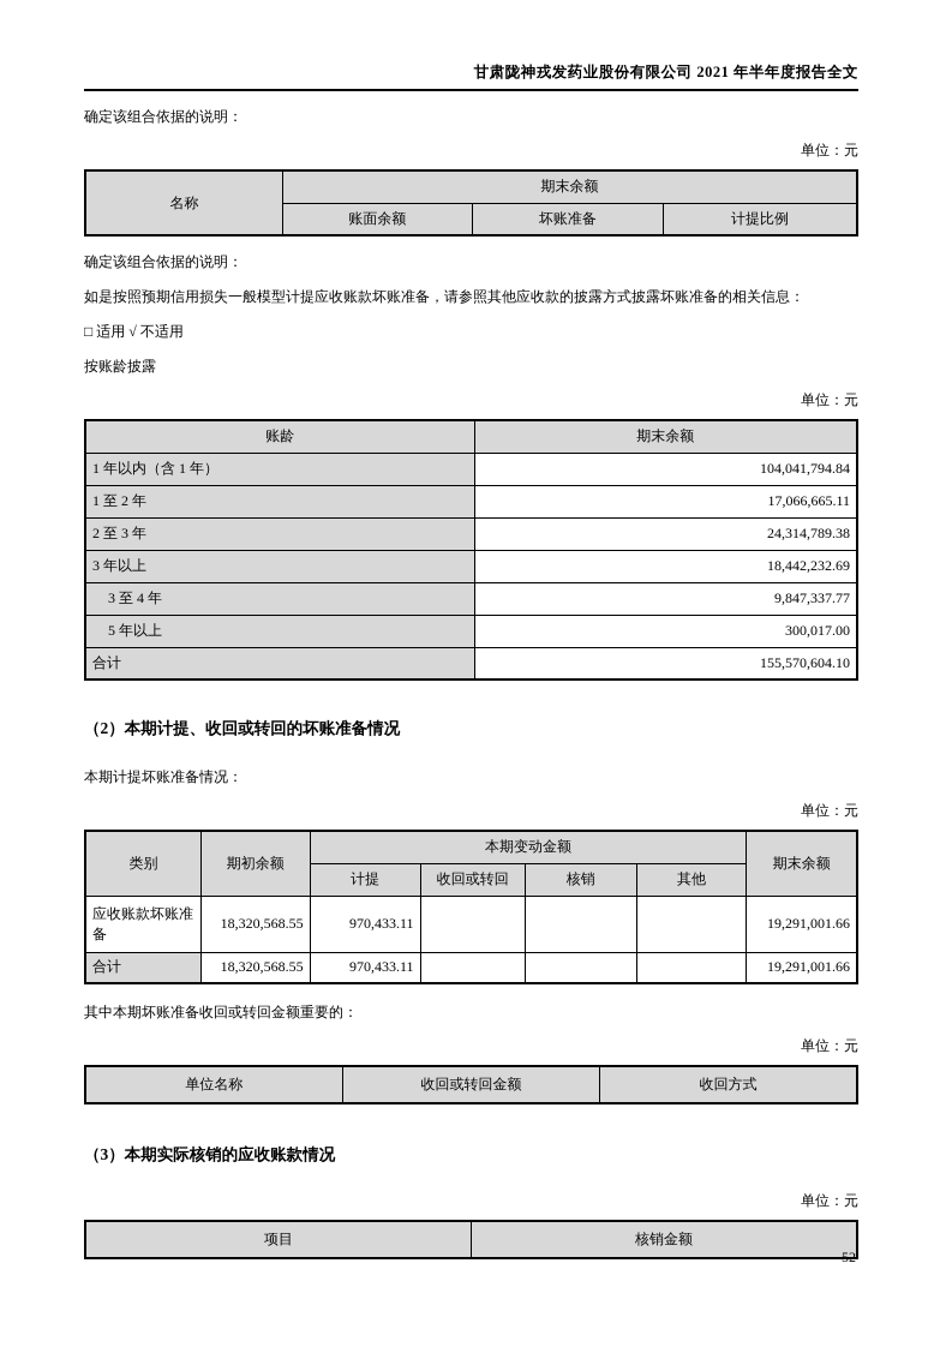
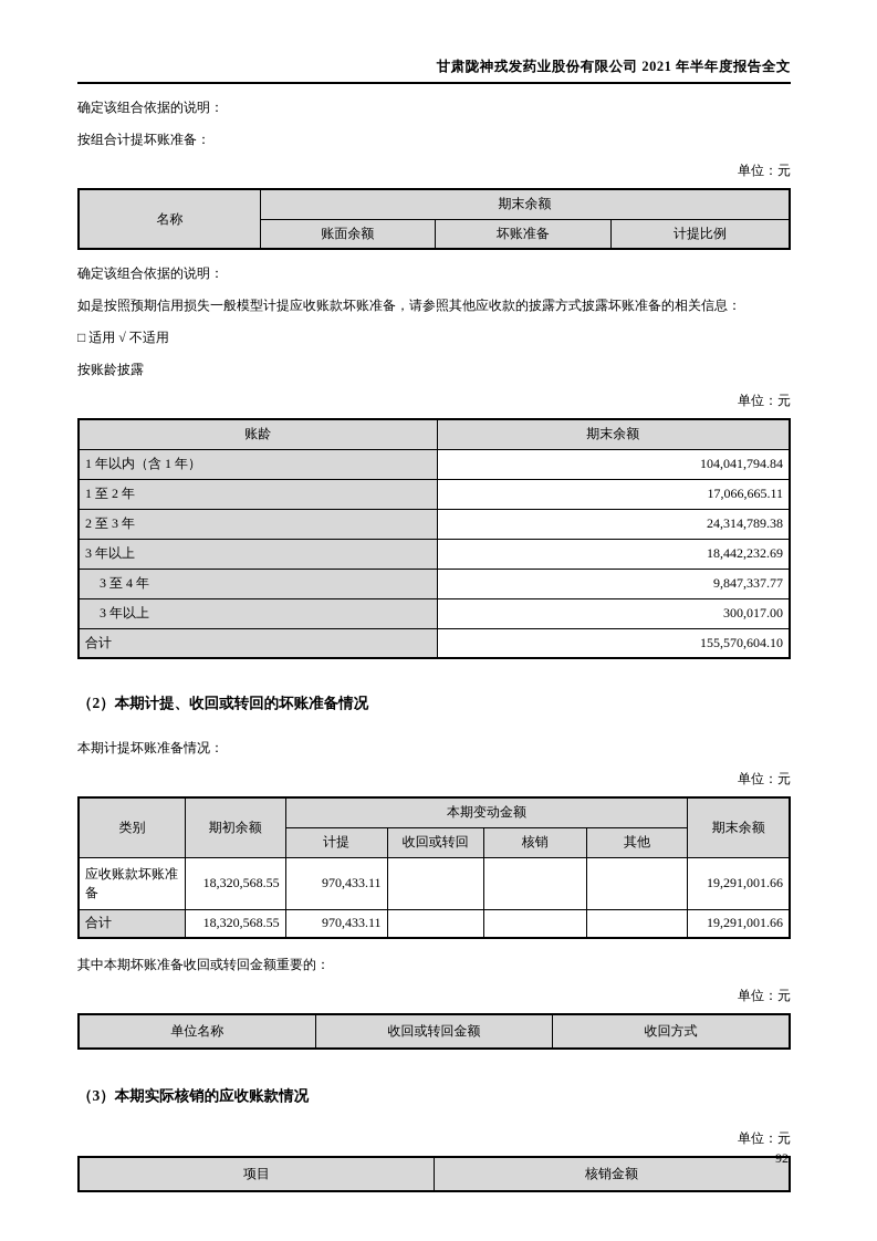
  甘肃陇神戎发药业股份有限公司 2021 年半年度报告全文
  确定该组合依据的说明：
+ 按组合计提坏账准备：
  单位：元
  名称	期末余额
  账面余额	坏账准备	计提比例
  确定该组合依据的说明：
  如是按照预期信用损失一般模型计提应收账款坏账准备，请参照其他应收款的披露方式披露坏账准备的相关信息：
  □ 适用 √ 不适用
  按账龄披露
  单位：元
  账龄	期末余额
  1 年以内（含 1 年）	104,041,794.84
  1 至 2 年	17,066,665.11
  2 至 3 年	24,314,789.38
  3 年以上	18,442,232.69
  3 至 4 年	9,847,337.77
- 5 年以上	300,017.00
+ 3 年以上	300,017.00
  合计	155,570,604.10
  （2）本期计提、收回或转回的坏账准备情况
  本期计提坏账准备情况：
  单位：元
  类别	期初余额	本期变动金额	期末余额
  计提	收回或转回	核销	其他
  应收账款坏账准备	18,320,568.55	970,433.11				19,291,001.66
  合计	18,320,568.55	970,433.11				19,291,001.66
  其中本期坏账准备收回或转回金额重要的：
  单位：元
  单位名称	收回或转回金额	收回方式
  （3）本期实际核销的应收账款情况
  单位：元
  项目	核销金额
- 52
+ 92
